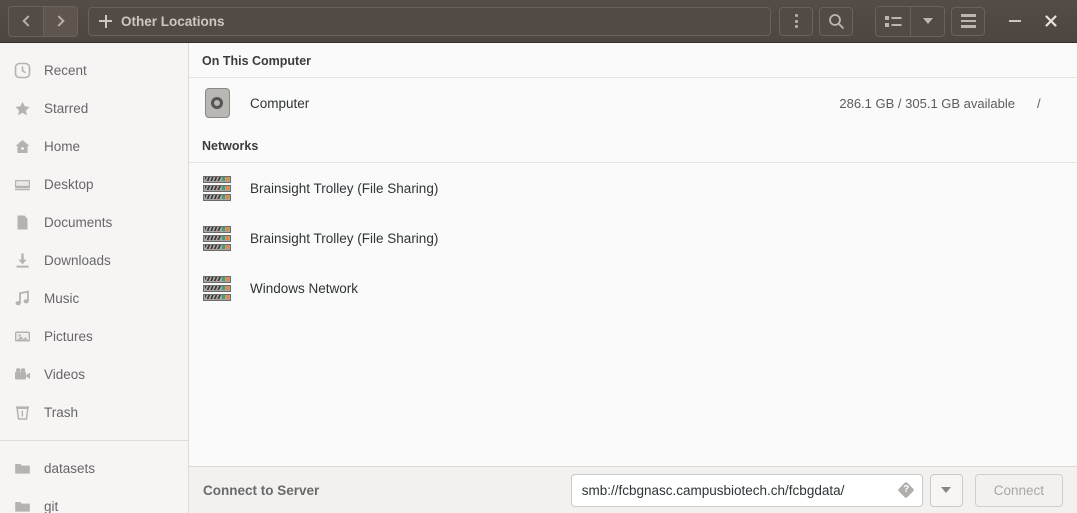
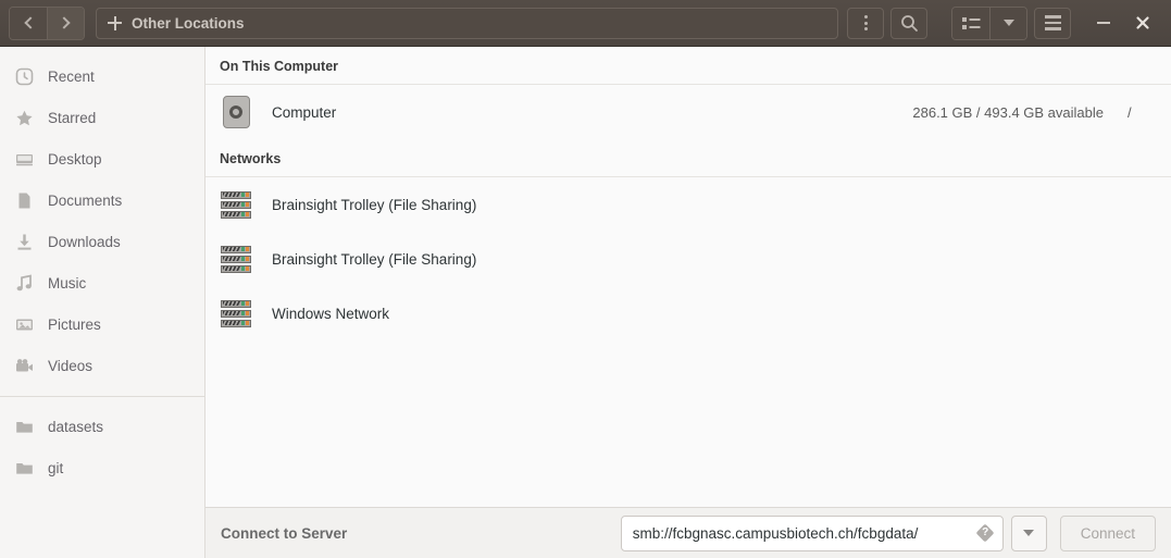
  Other Locations
  Recent
  Starred
- Home
  Desktop
  Documents
  Downloads
  Music
  Pictures
  Videos
- Trash
  datasets
  git
  On This Computer
  Computer
- 286.1 GB / 305.1 GB available
+ 286.1 GB / 493.4 GB available
  /
  Networks
  Brainsight Trolley (File Sharing)
  Brainsight Trolley (File Sharing)
  Windows Network
  Connect to Server
  smb://fcbgnasc.campusbiotech.ch/fcbgdata/
  ?
  Connect
